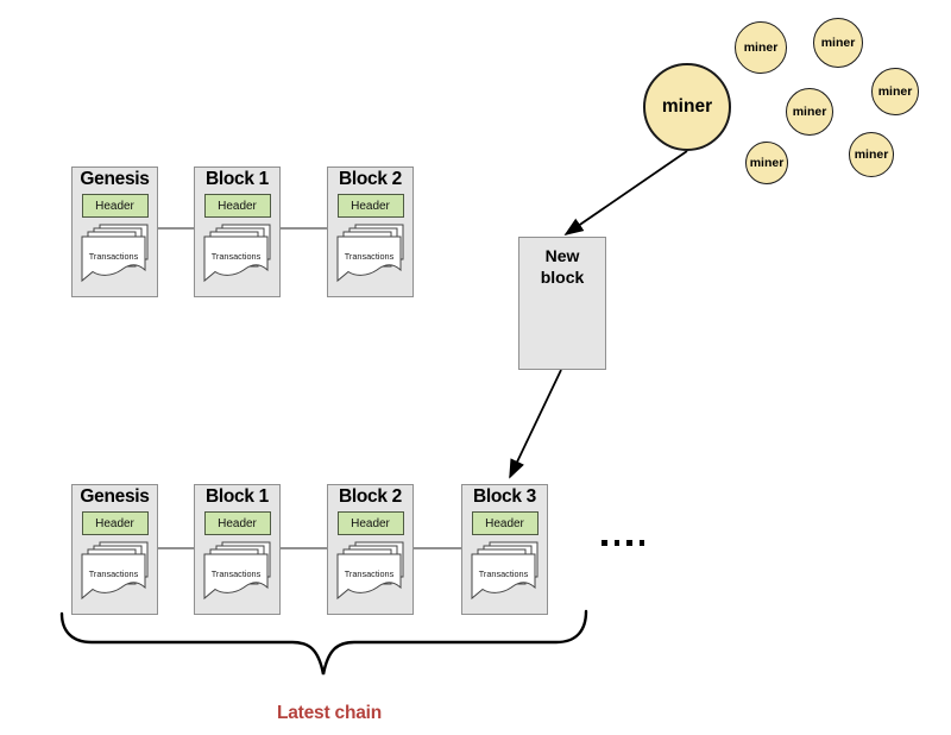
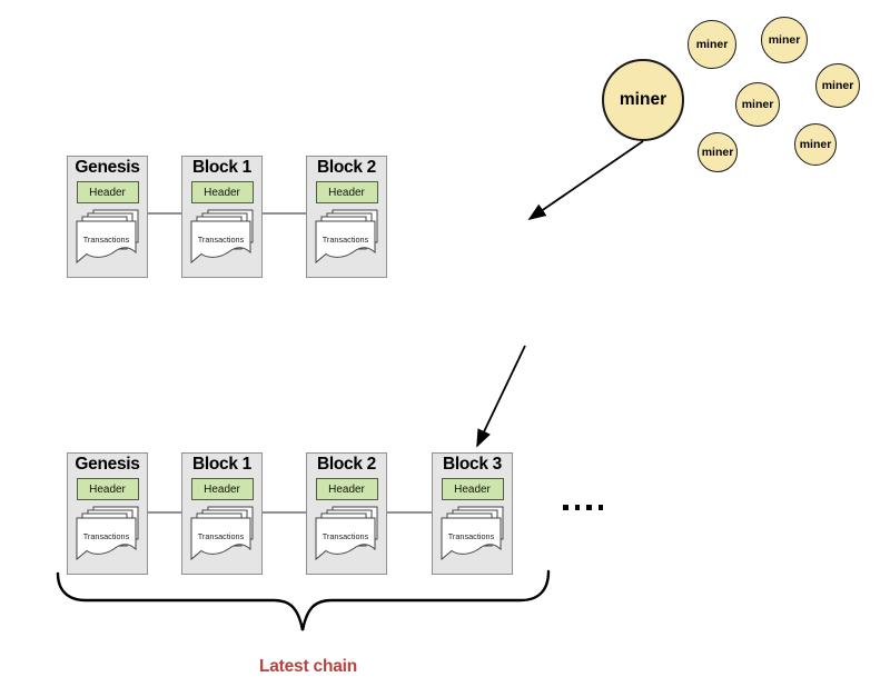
- New block
  Latest chain
  Genesis
  Header
  Transactions
  Block 1
  Header
  Transactions
  Block 2
  Header
  Transactions
  Genesis
  Header
  Transactions
  Block 1
  Header
  Transactions
  Block 2
  Header
  Transactions
  Block 3
  Header
  Transactions
  miner
  miner
  miner
  miner
  miner
  miner
  miner
